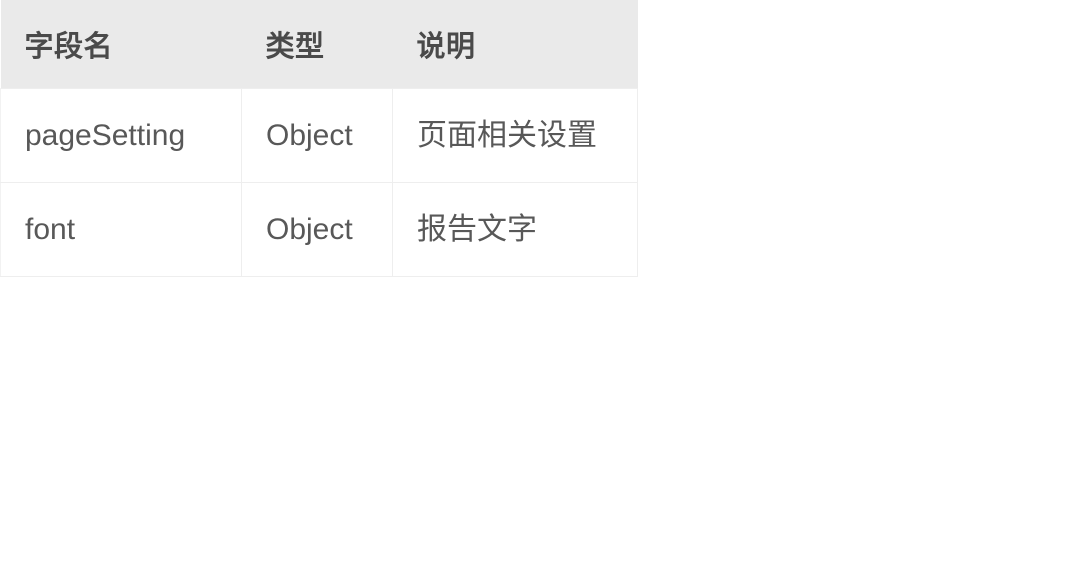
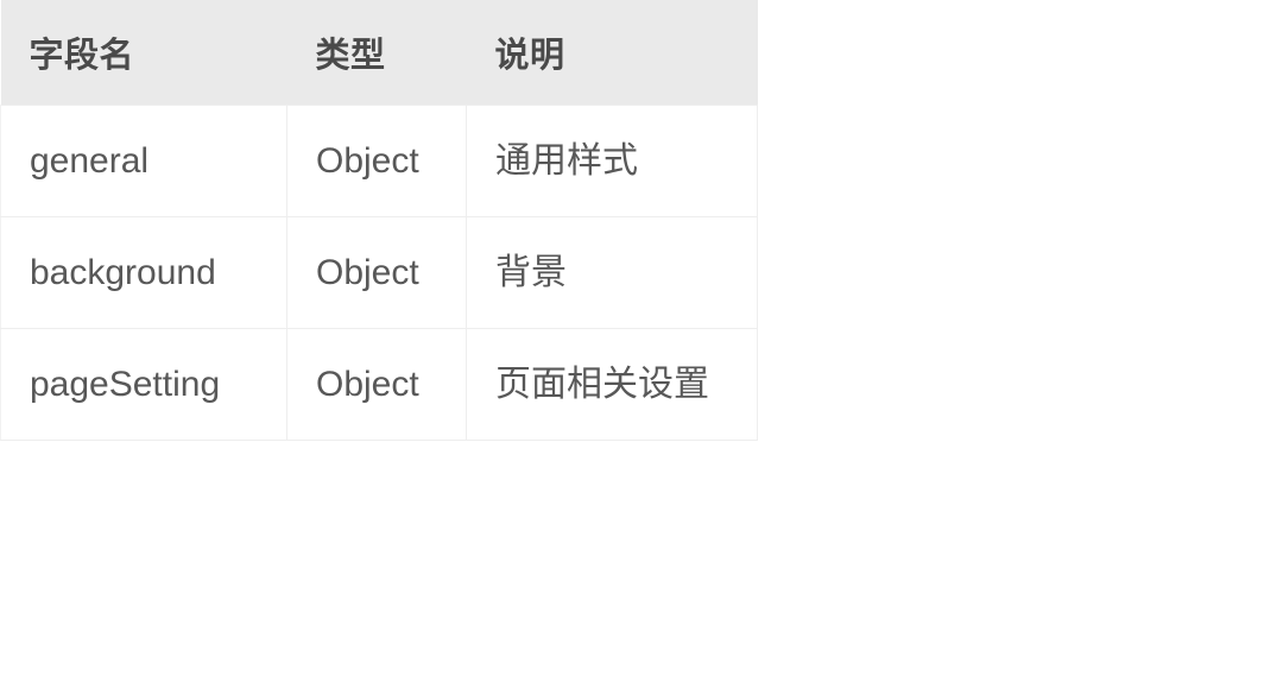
  字段名	类型	说明
+ general	Object	通用样式
+ background	Object	背景
  pageSetting	Object	页面相关设置
- font	Object	报告文字
